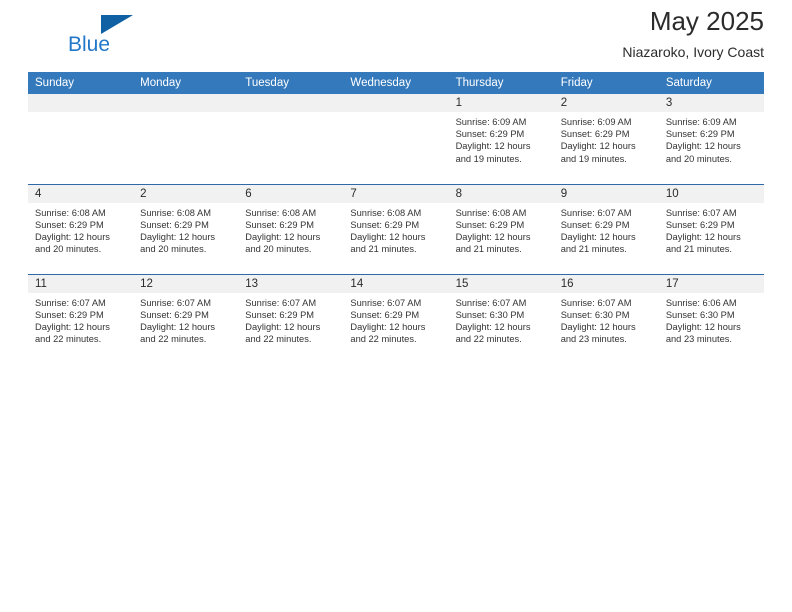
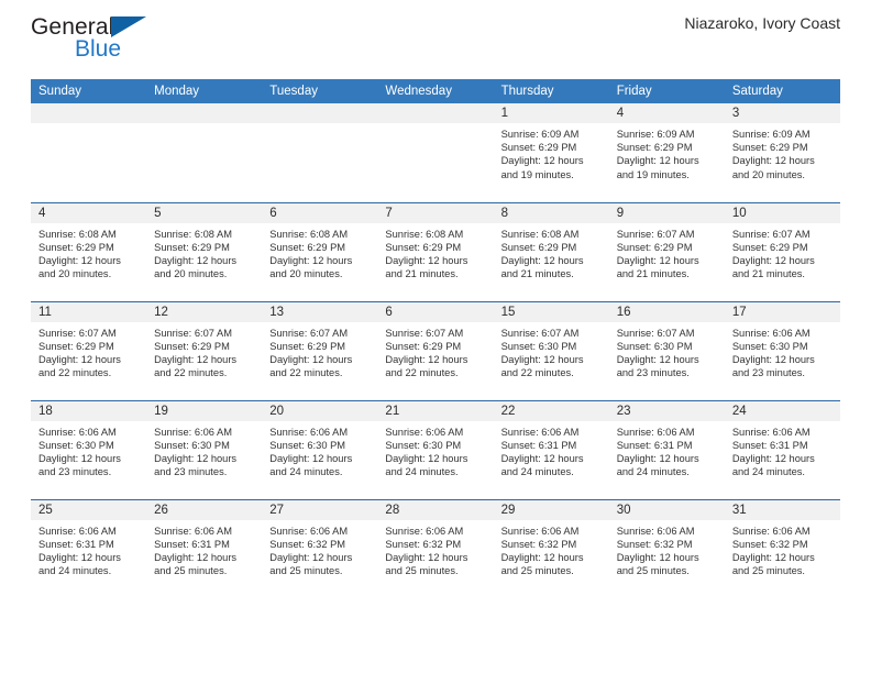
+ General
  Blue
- May 2025
  Niazaroko, Ivory Coast
  Sunday	Monday	Tuesday	Wednesday	Thursday	Friday	Saturday
- 				1Sunrise: 6:09 AMSunset: 6:29 PMDaylight: 12 hoursand 19 minutes.	2Sunrise: 6:09 AMSunset: 6:29 PMDaylight: 12 hoursand 19 minutes.	3Sunrise: 6:09 AMSunset: 6:29 PMDaylight: 12 hoursand 20 minutes.
+ 				1Sunrise: 6:09 AMSunset: 6:29 PMDaylight: 12 hoursand 19 minutes.	4Sunrise: 6:09 AMSunset: 6:29 PMDaylight: 12 hoursand 19 minutes.	3Sunrise: 6:09 AMSunset: 6:29 PMDaylight: 12 hoursand 20 minutes.
- 4Sunrise: 6:08 AMSunset: 6:29 PMDaylight: 12 hoursand 20 minutes.	2Sunrise: 6:08 AMSunset: 6:29 PMDaylight: 12 hoursand 20 minutes.	6Sunrise: 6:08 AMSunset: 6:29 PMDaylight: 12 hoursand 20 minutes.	7Sunrise: 6:08 AMSunset: 6:29 PMDaylight: 12 hoursand 21 minutes.	8Sunrise: 6:08 AMSunset: 6:29 PMDaylight: 12 hoursand 21 minutes.	9Sunrise: 6:07 AMSunset: 6:29 PMDaylight: 12 hoursand 21 minutes.	10Sunrise: 6:07 AMSunset: 6:29 PMDaylight: 12 hoursand 21 minutes.
+ 4Sunrise: 6:08 AMSunset: 6:29 PMDaylight: 12 hoursand 20 minutes.	5Sunrise: 6:08 AMSunset: 6:29 PMDaylight: 12 hoursand 20 minutes.	6Sunrise: 6:08 AMSunset: 6:29 PMDaylight: 12 hoursand 20 minutes.	7Sunrise: 6:08 AMSunset: 6:29 PMDaylight: 12 hoursand 21 minutes.	8Sunrise: 6:08 AMSunset: 6:29 PMDaylight: 12 hoursand 21 minutes.	9Sunrise: 6:07 AMSunset: 6:29 PMDaylight: 12 hoursand 21 minutes.	10Sunrise: 6:07 AMSunset: 6:29 PMDaylight: 12 hoursand 21 minutes.
- 11Sunrise: 6:07 AMSunset: 6:29 PMDaylight: 12 hoursand 22 minutes.	12Sunrise: 6:07 AMSunset: 6:29 PMDaylight: 12 hoursand 22 minutes.	13Sunrise: 6:07 AMSunset: 6:29 PMDaylight: 12 hoursand 22 minutes.	14Sunrise: 6:07 AMSunset: 6:29 PMDaylight: 12 hoursand 22 minutes.	15Sunrise: 6:07 AMSunset: 6:30 PMDaylight: 12 hoursand 22 minutes.	16Sunrise: 6:07 AMSunset: 6:30 PMDaylight: 12 hoursand 23 minutes.	17Sunrise: 6:06 AMSunset: 6:30 PMDaylight: 12 hoursand 23 minutes.
+ 11Sunrise: 6:07 AMSunset: 6:29 PMDaylight: 12 hoursand 22 minutes.	12Sunrise: 6:07 AMSunset: 6:29 PMDaylight: 12 hoursand 22 minutes.	13Sunrise: 6:07 AMSunset: 6:29 PMDaylight: 12 hoursand 22 minutes.	6Sunrise: 6:07 AMSunset: 6:29 PMDaylight: 12 hoursand 22 minutes.	15Sunrise: 6:07 AMSunset: 6:30 PMDaylight: 12 hoursand 22 minutes.	16Sunrise: 6:07 AMSunset: 6:30 PMDaylight: 12 hoursand 23 minutes.	17Sunrise: 6:06 AMSunset: 6:30 PMDaylight: 12 hoursand 23 minutes.
+ 18Sunrise: 6:06 AMSunset: 6:30 PMDaylight: 12 hoursand 23 minutes.	19Sunrise: 6:06 AMSunset: 6:30 PMDaylight: 12 hoursand 23 minutes.	20Sunrise: 6:06 AMSunset: 6:30 PMDaylight: 12 hoursand 24 minutes.	21Sunrise: 6:06 AMSunset: 6:30 PMDaylight: 12 hoursand 24 minutes.	22Sunrise: 6:06 AMSunset: 6:31 PMDaylight: 12 hoursand 24 minutes.	23Sunrise: 6:06 AMSunset: 6:31 PMDaylight: 12 hoursand 24 minutes.	24Sunrise: 6:06 AMSunset: 6:31 PMDaylight: 12 hoursand 24 minutes.
+ 25Sunrise: 6:06 AMSunset: 6:31 PMDaylight: 12 hoursand 24 minutes.	26Sunrise: 6:06 AMSunset: 6:31 PMDaylight: 12 hoursand 25 minutes.	27Sunrise: 6:06 AMSunset: 6:32 PMDaylight: 12 hoursand 25 minutes.	28Sunrise: 6:06 AMSunset: 6:32 PMDaylight: 12 hoursand 25 minutes.	29Sunrise: 6:06 AMSunset: 6:32 PMDaylight: 12 hoursand 25 minutes.	30Sunrise: 6:06 AMSunset: 6:32 PMDaylight: 12 hoursand 25 minutes.	31Sunrise: 6:06 AMSunset: 6:32 PMDaylight: 12 hoursand 25 minutes.
